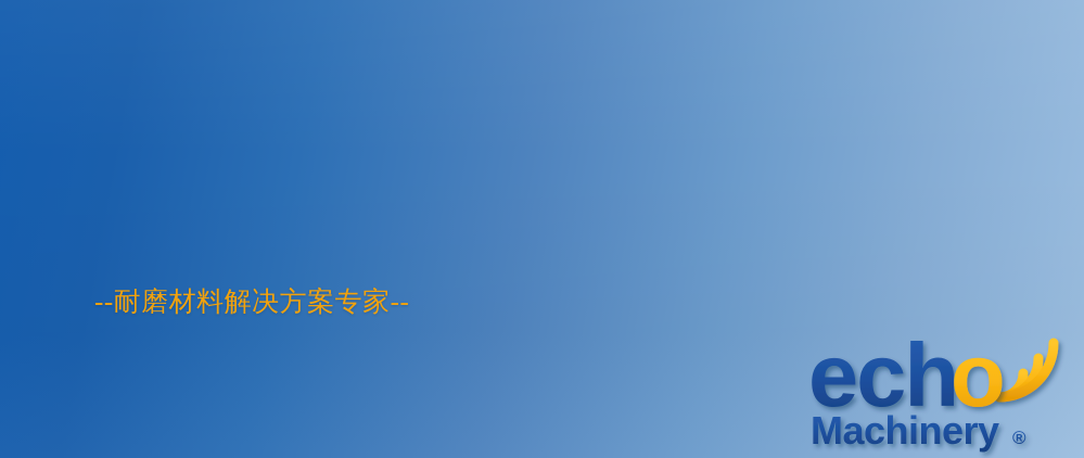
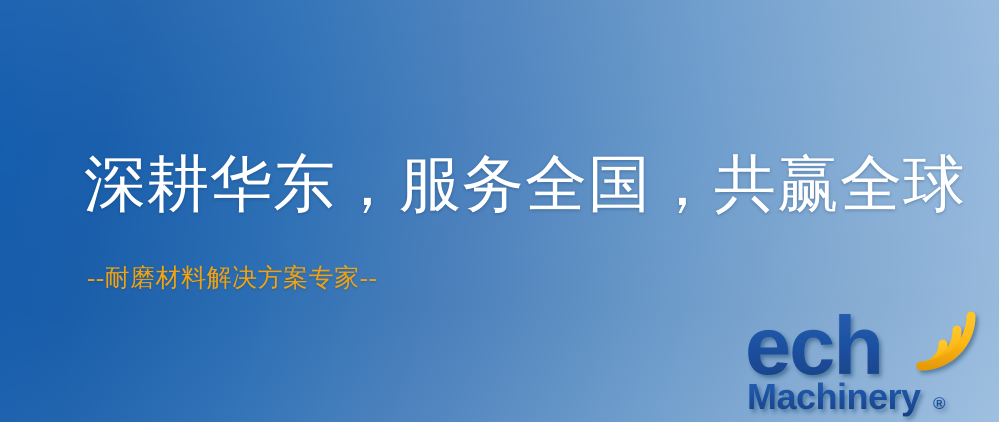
+ 深耕华东，服务全国，共赢全球
  --耐磨材料解决方案专家--
  ech
- o
  Machinery
  ®
